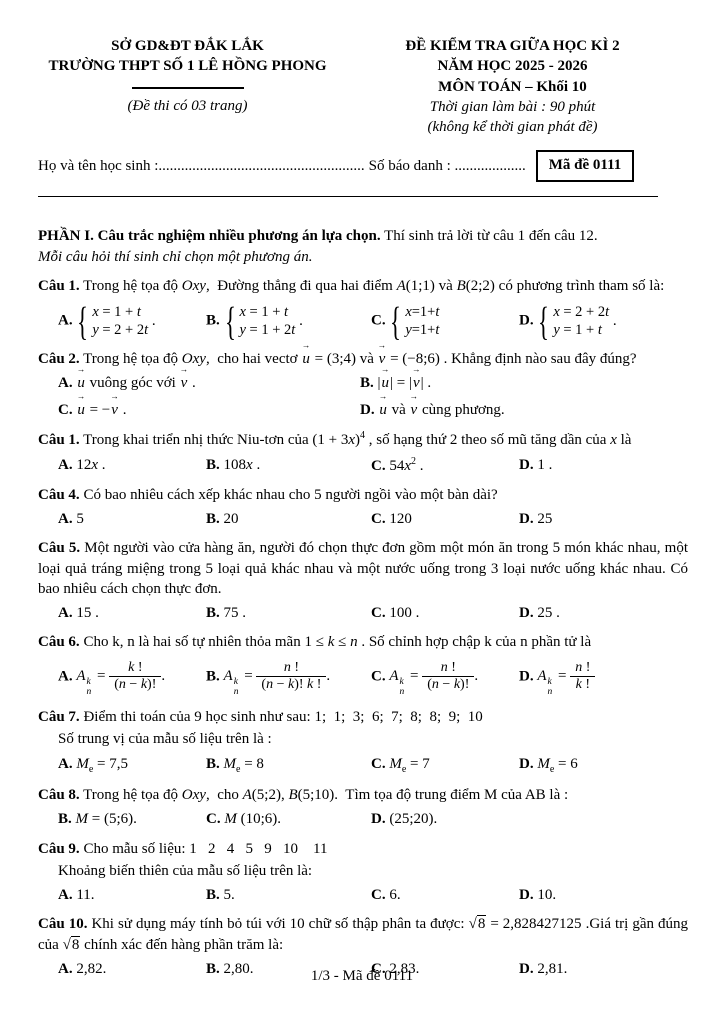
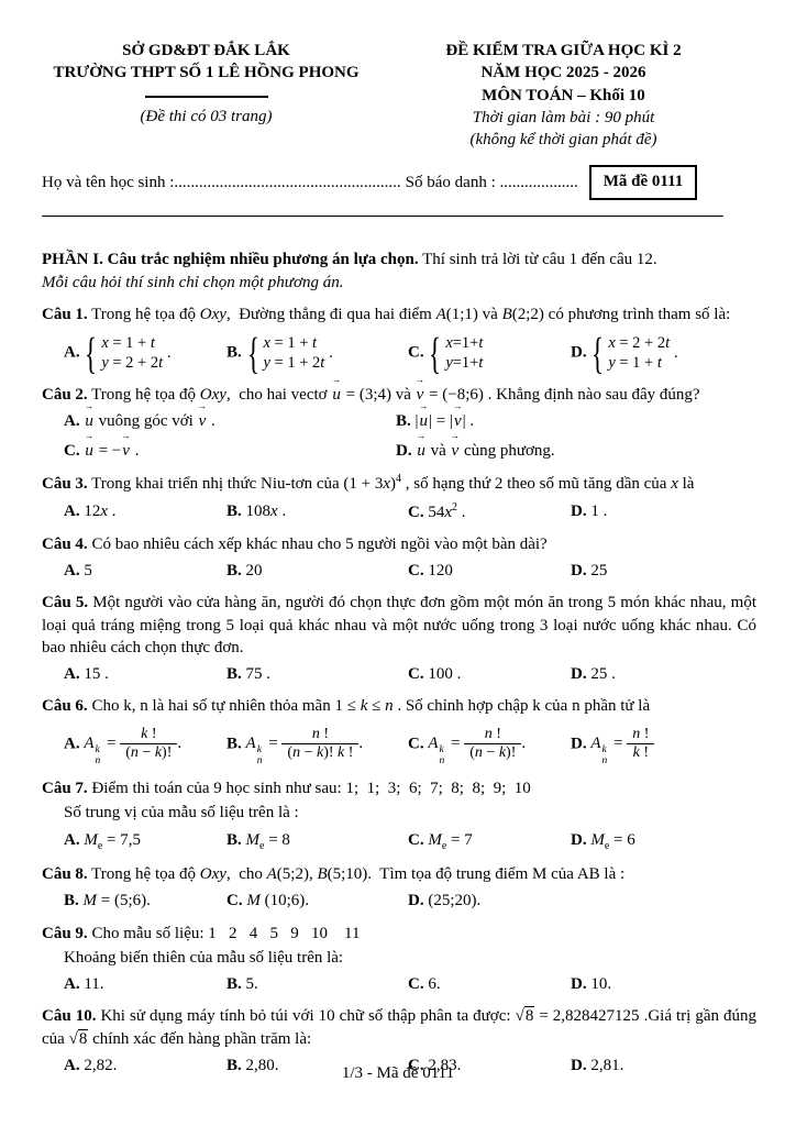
  SỞ GD&ĐT ĐẮK LẮK
  TRƯỜNG THPT SỐ 1 LÊ HỒNG PHONG
  (Đề thi có 03 trang)
  ĐỀ KIỂM TRA GIỮA HỌC KÌ 2
  NĂM HỌC 2025 - 2026
  MÔN TOÁN – Khối 10
  Thời gian làm bài : 90 phút
  (không kể thời gian phát đề)
  Họ và tên học sinh :.......................................................
  Số báo danh : ...................
  Mã đề 0111
  PHẦN I. Câu trắc nghiệm nhiều phương án lựa chọn. Thí sinh trả lời từ câu 1 đến câu 12.
  Mỗi câu hỏi thí sinh chỉ chọn một phương án.
  Câu 1. Trong hệ tọa độ Oxy, Đường thẳng đi qua hai điểm A(1;1) và B(2;2) có phương trình tham số là:
  A.
  {
  x = 1 + t
  y = 2 + 2t
  .
  B.
  {
  x = 1 + t
  y = 1 + 2t
  .
  C.
  {
  x=1+t
  y=1+t
  D.
  {
  x = 2 + 2t
  y = 1 + t
  .
  Câu 2. Trong hệ tọa độ Oxy, cho hai vectơ u = (3;4) và v = (−8;6) . Khẳng định nào sau đây đúng?
  A. u vuông góc với v .
  B. |u| = |v| .
  C. u = −v .
  D. u và v cùng phương.
- Câu 1. Trong khai triển nhị thức Niu-tơn của (1 + 3x)4 , số hạng thứ 2 theo số mũ tăng dần của x là
+ Câu 3. Trong khai triển nhị thức Niu-tơn của (1 + 3x)4 , số hạng thứ 2 theo số mũ tăng dần của x là
  A. 12x .
  B. 108x .
  C. 54x2 .
  D. 1 .
  Câu 4. Có bao nhiêu cách xếp khác nhau cho 5 người ngồi vào một bàn dài?
  A. 5
  B. 20
  C. 120
  D. 25
  Câu 5. Một người vào cửa hàng ăn, người đó chọn thực đơn gồm một món ăn trong 5 món khác nhau, một loại quả tráng miệng trong 5 loại quả khác nhau và một nước uống trong 3 loại nước uống khác nhau. Có bao nhiêu cách chọn thực đơn.
  A. 15 .
  B. 75 .
  C. 100 .
  D. 25 .
  Câu 6. Cho k, n là hai số tự nhiên thỏa mãn 1 ≤ k ≤ n . Số chỉnh hợp chập k của n phần tử là
  A. A
  k
  n
  =
  k !
  (n − k)!
  .
  B. A
  k
  n
  =
  n !
  (n − k)! k !
  .
  C. A
  k
  n
  =
  n !
  (n − k)!
  .
  D. A
  k
  n
  =
  n !
  k !
  Câu 7. Điểm thi toán của 9 học sinh như sau: 1; 1; 3; 6; 7; 8; 8; 9; 10
  Số trung vị của mẫu số liệu trên là :
  A. Me = 7,5
  B. Me = 8
  C. Me = 7
  D. Me = 6
  Câu 8. Trong hệ tọa độ Oxy, cho A(5;2), B(5;10). Tìm tọa độ trung điểm M của AB là :
  B. M = (5;6).
  C. M (10;6).
  D. (25;20).
  Câu 9. Cho mẫu số liệu: 1 2 4 5 9 10 11
  Khoảng biến thiên của mẫu số liệu trên là:
  A. 11.
  B. 5.
  C. 6.
  D. 10.
  Câu 10. Khi sử dụng máy tính bỏ túi với 10 chữ số thập phân ta được: √8 = 2,828427125 .Giá trị gần đúng của √8 chính xác đến hàng phần trăm là:
  A. 2,82.
  B. 2,80.
  C. 2,83.
  D. 2,81.
  1/3 - Mã đề 0111
